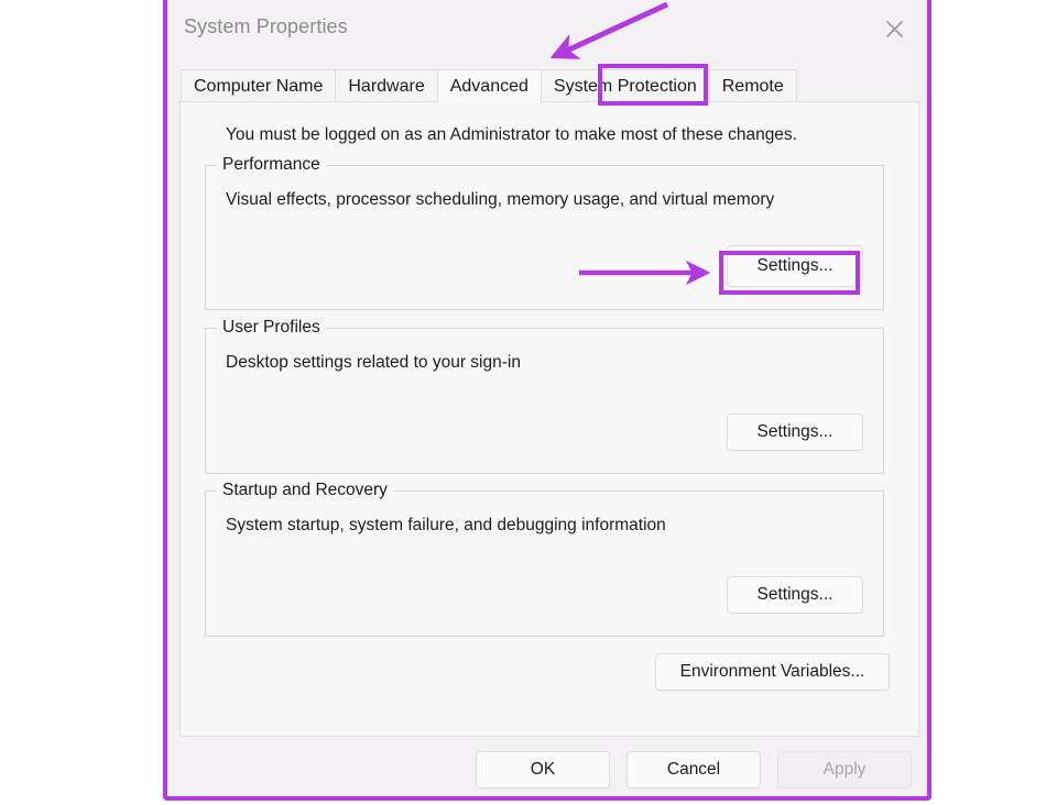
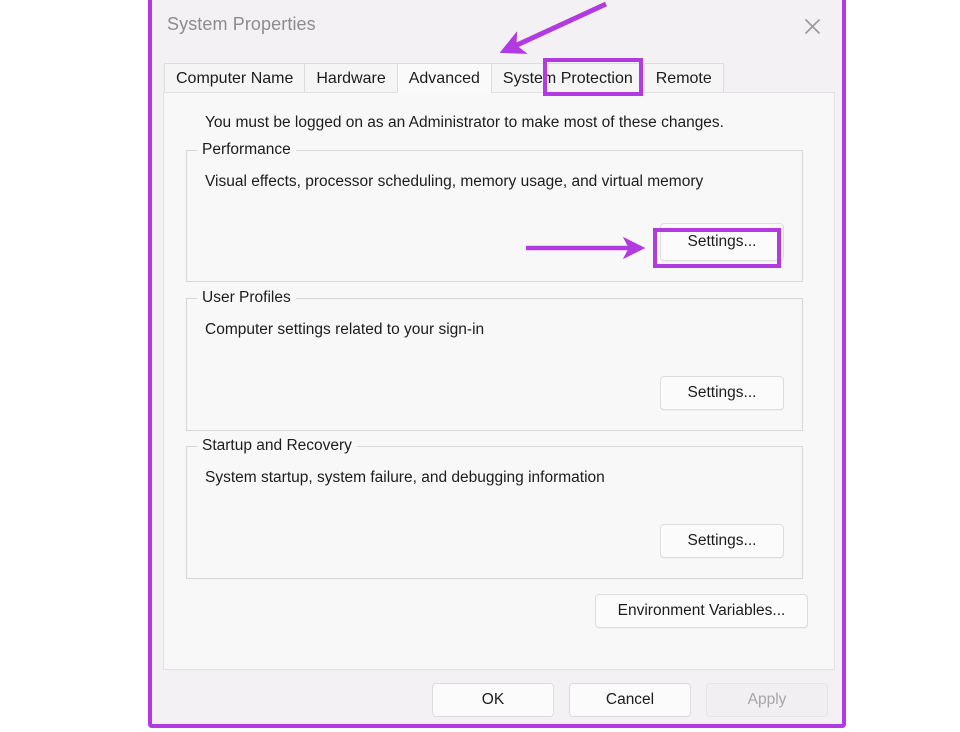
  System Properties
  Computer Name
  Hardware
  Advanced
  System Protection
  Remote
  You must be logged on as an Administrator to make most of these changes.
  Performance
  Visual effects, processor scheduling, memory usage, and virtual memory
  Settings...
  User Profiles
- Desktop settings related to your sign-in
+ Computer settings related to your sign-in
  Settings...
  Startup and Recovery
  System startup, system failure, and debugging information
  Settings...
  Environment Variables...
  OK
  Cancel
  Apply
